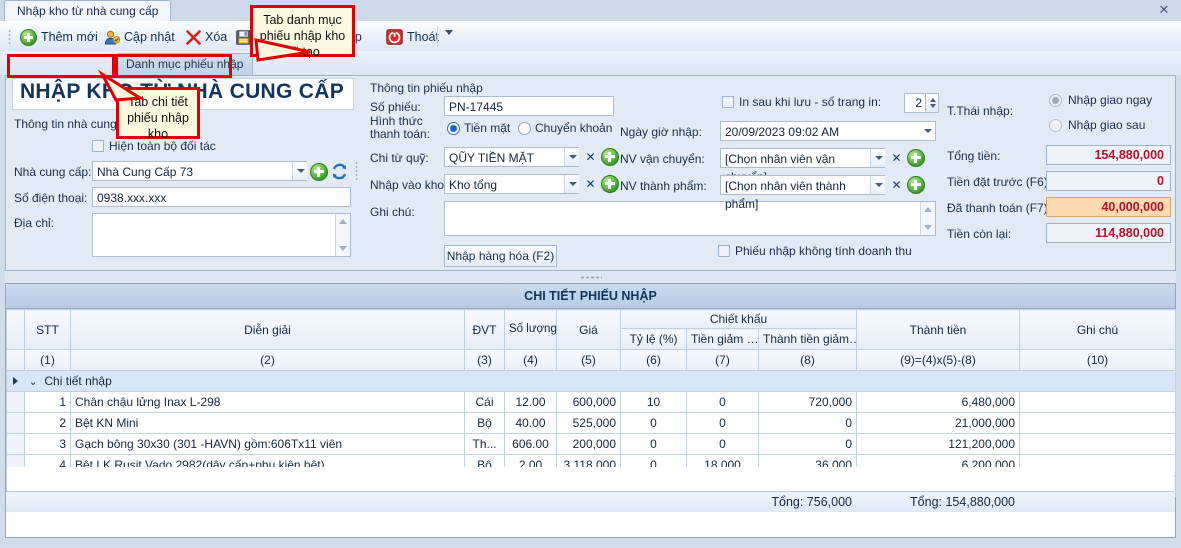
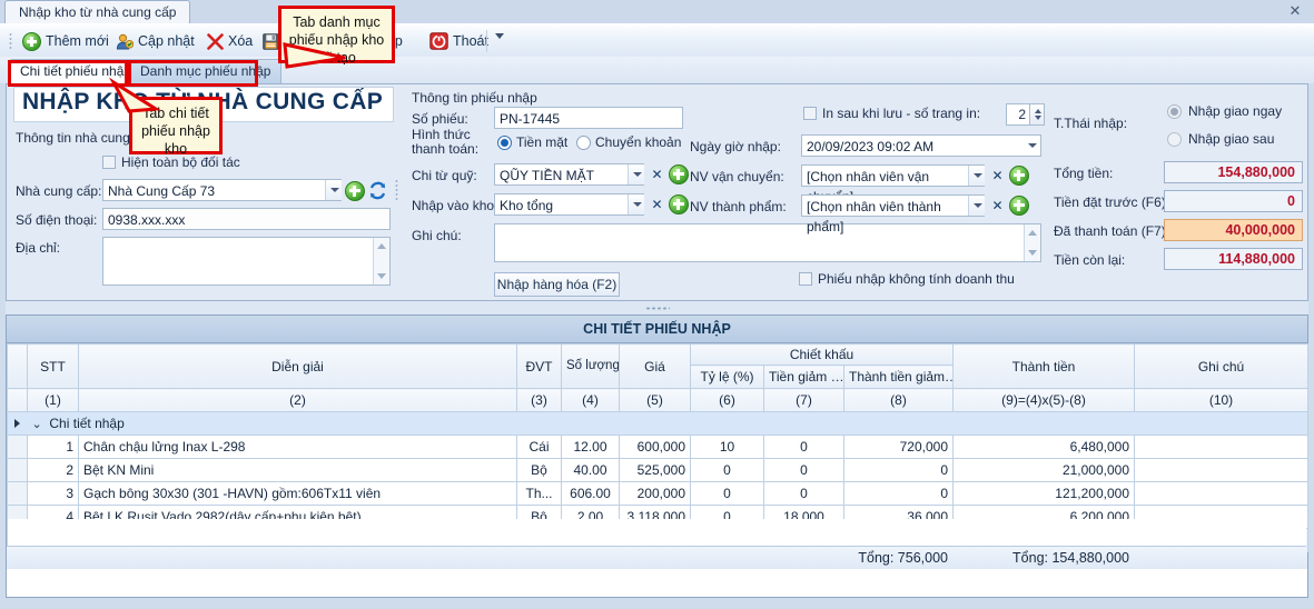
  Nhập kho từ nhà cung cấp
  ✕
  Thêm mới
  Cập nhật
  Xóa
  Thoá
+ Chi tiết phiếu nhập
  Danh mục phiếu nhập
  NHẬP KHHÀ CUNG CẤP
  Thông tin nhà cung
  Hiện toàn bộ đối tác
  Nhà cung cấp:
  Nhà Cung Cấp 73
  Số điện thoại:
  0938.xxx.xxx
  Địa chỉ:
  Thông tin phiếu nhập
  Số phiếu:
  PN-17445
  Hình thức thanh toán:
  Tiền mặt
  Chuyển khoản
  Chi từ quỹ:
  QŨY TIỀN MẶT
  ✕
  Nhập vào kho
  Kho tổng
  ✕
  Ghi chú:
  Nhập hàng hóa (F2)
  In sau khi lưu - số trang in:
  2
  Ngày giờ nhập:
  20/09/2023 09:02 AM
  NV vận chuyển:
  ✕
  NV thành phẩm:
  [Chọn nhân viên thành phẩm]
  ✕
  Phiếu nhập không tính doanh thu
  T.Thái nhập:
  Nhập giao ngay
  Nhập giao sau
  Tổng tiền:
  154,880,000
  Tiền đặt trước (F6
  0
  Đã thanh toán (F7
  40,000,000
  Tiền còn lại:
  114,880,000
  CHI TIẾT PHIẾU NHẬP
  	STT	Diễn giải	ĐVT	Số lượng	Giá	Chiết khấu	Thành tiền	Ghi chú
  Tỷ lệ (%)	Tiền giảm …	Thành tiền giảm…
  	(1)	(2)	(3)	(4)	(5)	(6)	(7)	(8)	(9)=(4)x(5)-(8)	(10)
  	⌄ Chi tiết nhập
  	1	Chân chậu lửng Inax L-298	Cái	12.00	600,000	10	0	720,000	6,480,000
  	2	Bệt KN Mini	Bộ	40.00	525,000	0	0	0	21,000,000
  	3	Gạch bông 30x30 (301 -HAVN) gồm:606Tx11 viên	Th...	606.00	200,000	0	0	0	121,200,000
  	4	Bệt LK Rusit Vado 2982(dây cấp+phụ kiện bệt)	Bộ	2.00	3,118,000	0	18,000	36,000	6,200,000
  								Tổng: 756,000	Tổng: 154,880,000
  Tab danh mục phiếu nhập kho o
  Tab chi tiết phiếu nhập kho
